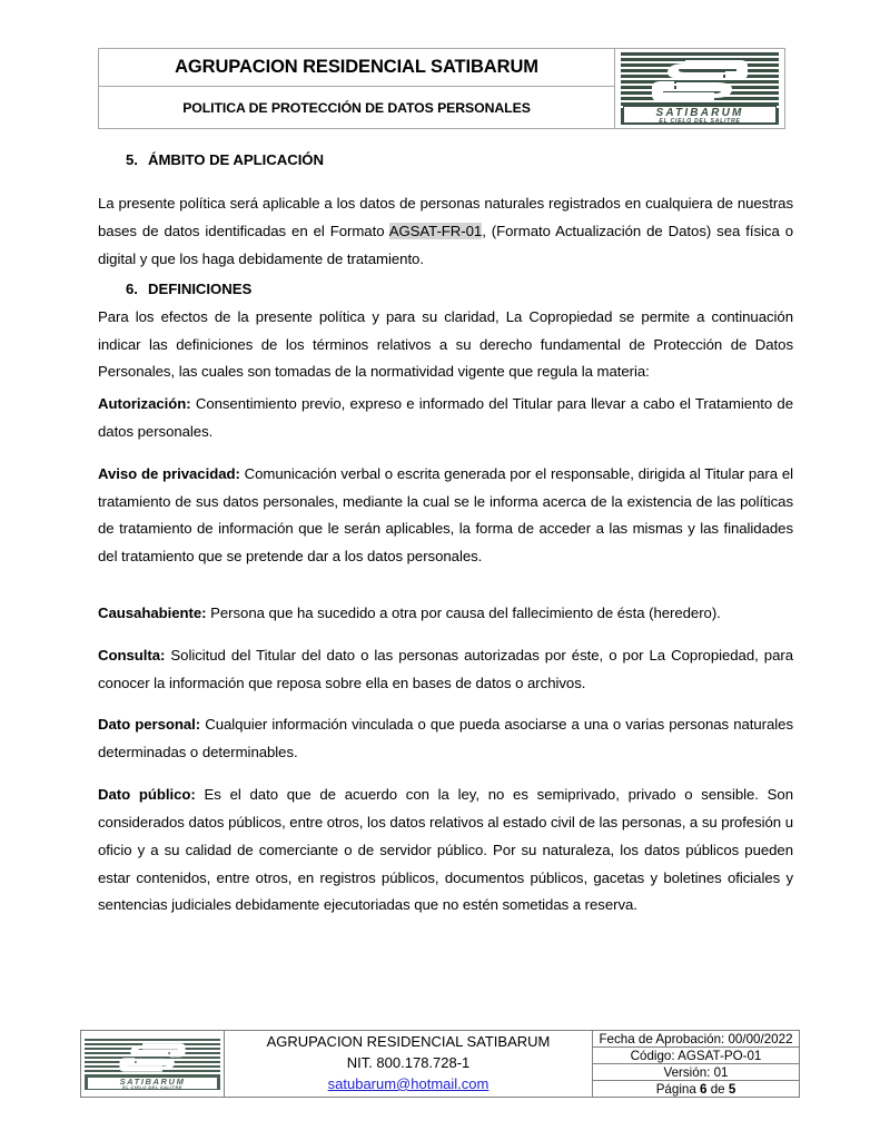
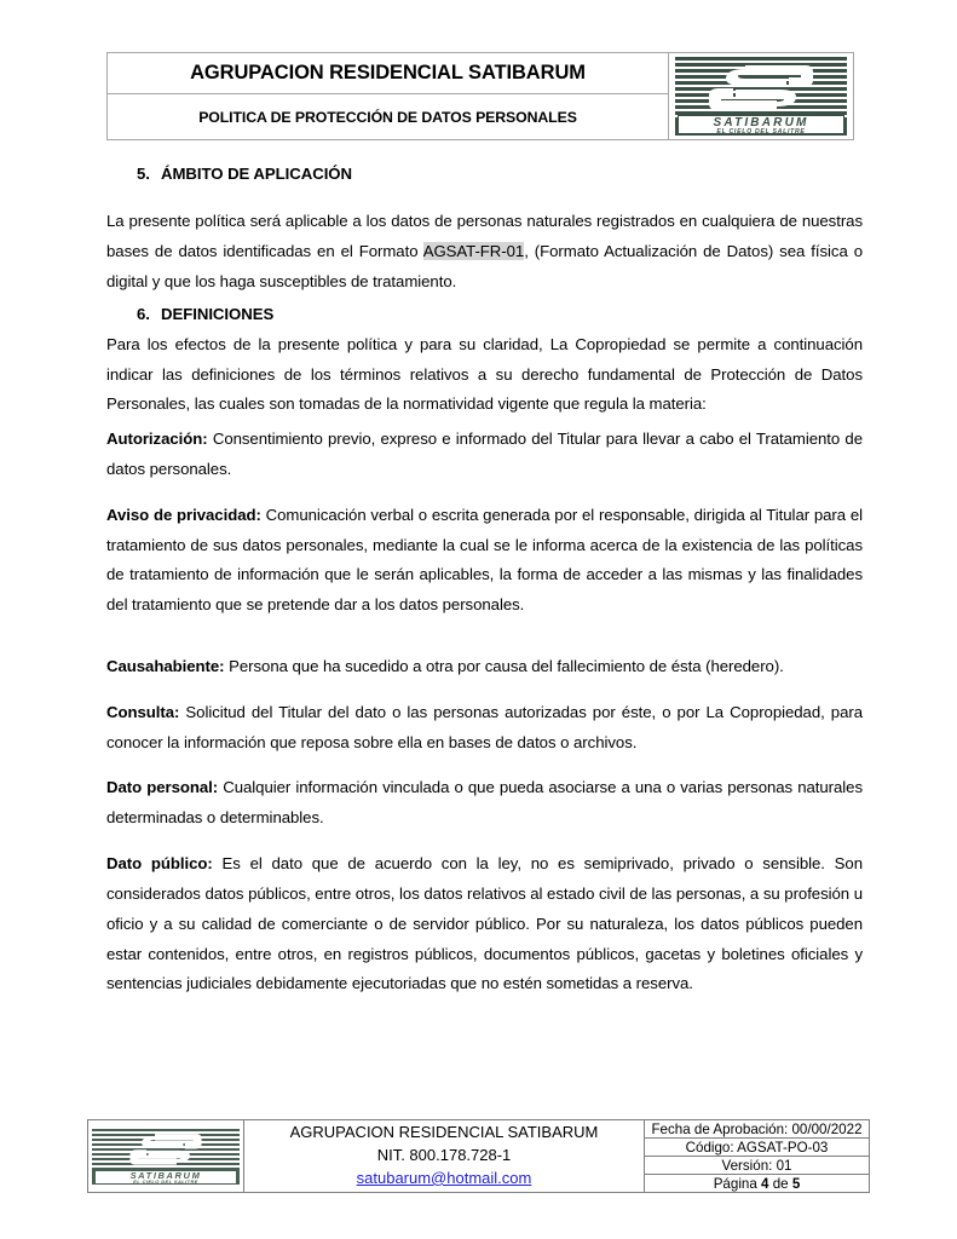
  POLITICA DE PROTECCIÓN DE DATOS PERSONALES
  5. ÁMBITO DE APLICACIÓN
- La presente política será aplicable a los datos de personas naturales registrados en cualquiera de nuestras bases de datos identificadas en el Formato AGSAT-FR-01, (Formato Actualización de Datos) sea física o digital y que los haga debidamente de tratamiento.
+ La presente política será aplicable a los datos de personas naturales registrados en cualquiera de nuestras bases de datos identificadas en el Formato AGSAT-FR-01, (Formato Actualización de Datos) sea física o digital y que los haga susceptibles de tratamiento.
  6. DEFINICIONES
  Para los efectos de la presente política y para su claridad, La Copropiedad se permite a continuación indicar las definiciones de los términos relativos a su derecho fundamental de Protección de Datos Personales, las cuales son tomadas de la normatividad vigente que regula la materia:
  Autorización: Consentimiento previo, expreso e informado del Titular para llevar a cabo el Tratamiento de datos personales.
  Aviso de privacidad: Comunicación verbal o escrita generada por el responsable, dirigida al Titular para el tratamiento de sus datos personales, mediante la cual se le informa acerca de la existencia de las políticas de tratamiento de información que le serán aplicables, la forma de acceder a las mismas y las finalidades del tratamiento que se pretende dar a los datos personales.
  Causahabiente: Persona que ha sucedido a otra por causa del fallecimiento de ésta (heredero).
  Consulta: Solicitud del Titular del dato o las personas autorizadas por éste, o por La Copropiedad, para conocer la información que reposa sobre ella en bases de datos o archivos.
  Dato personal: Cualquier información vinculada o que pueda asociarse a una o varias personas naturales determinadas o determinables.
  Dato público: Es el dato que de acuerdo con la ley, no es semiprivado, privado o sensible. Son considerados datos públicos, entre otros, los datos relativos al estado civil de las personas, a su profesión u oficio y a su calidad de comerciante o de servidor público. Por su naturaleza, los datos públicos pueden estar contenidos, entre otros, en registros públicos, documentos públicos, gacetas y boletines oficiales y sentencias judiciales debidamente ejecutoriadas que no estén sometidas a reserva.
  SATIBARUM	AGRUPACION RESIDENCIAL SATIBARUM NIT. 800.178.728-1 satubarum@hotmail.com	Fecha de Aprobación: 00/00/2022
- Código: AGSAT-PO-01
+ Código: AGSAT-PO-03
  Versión: 01
- Página 6 de 5
+ Página 4 de 5
